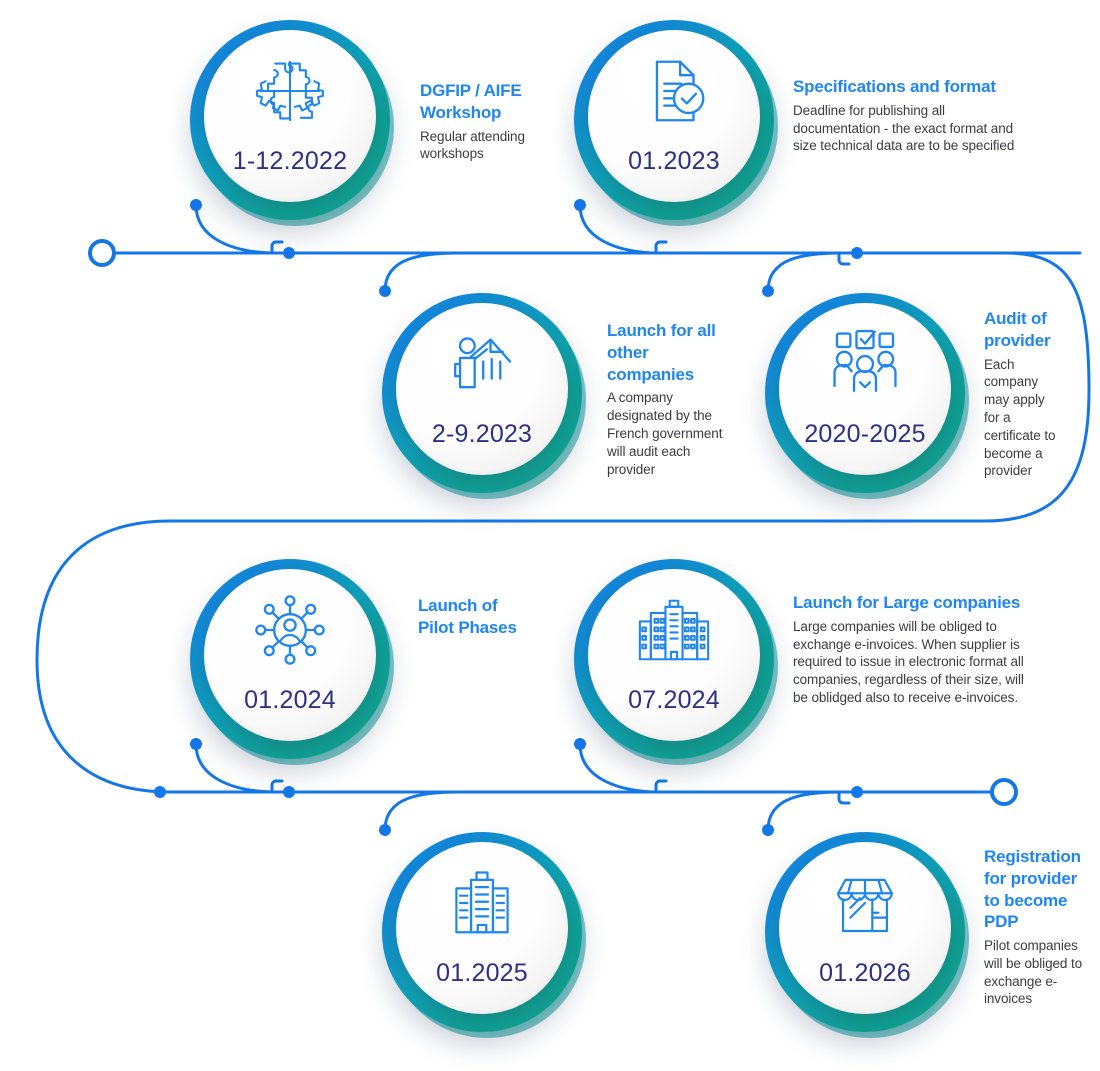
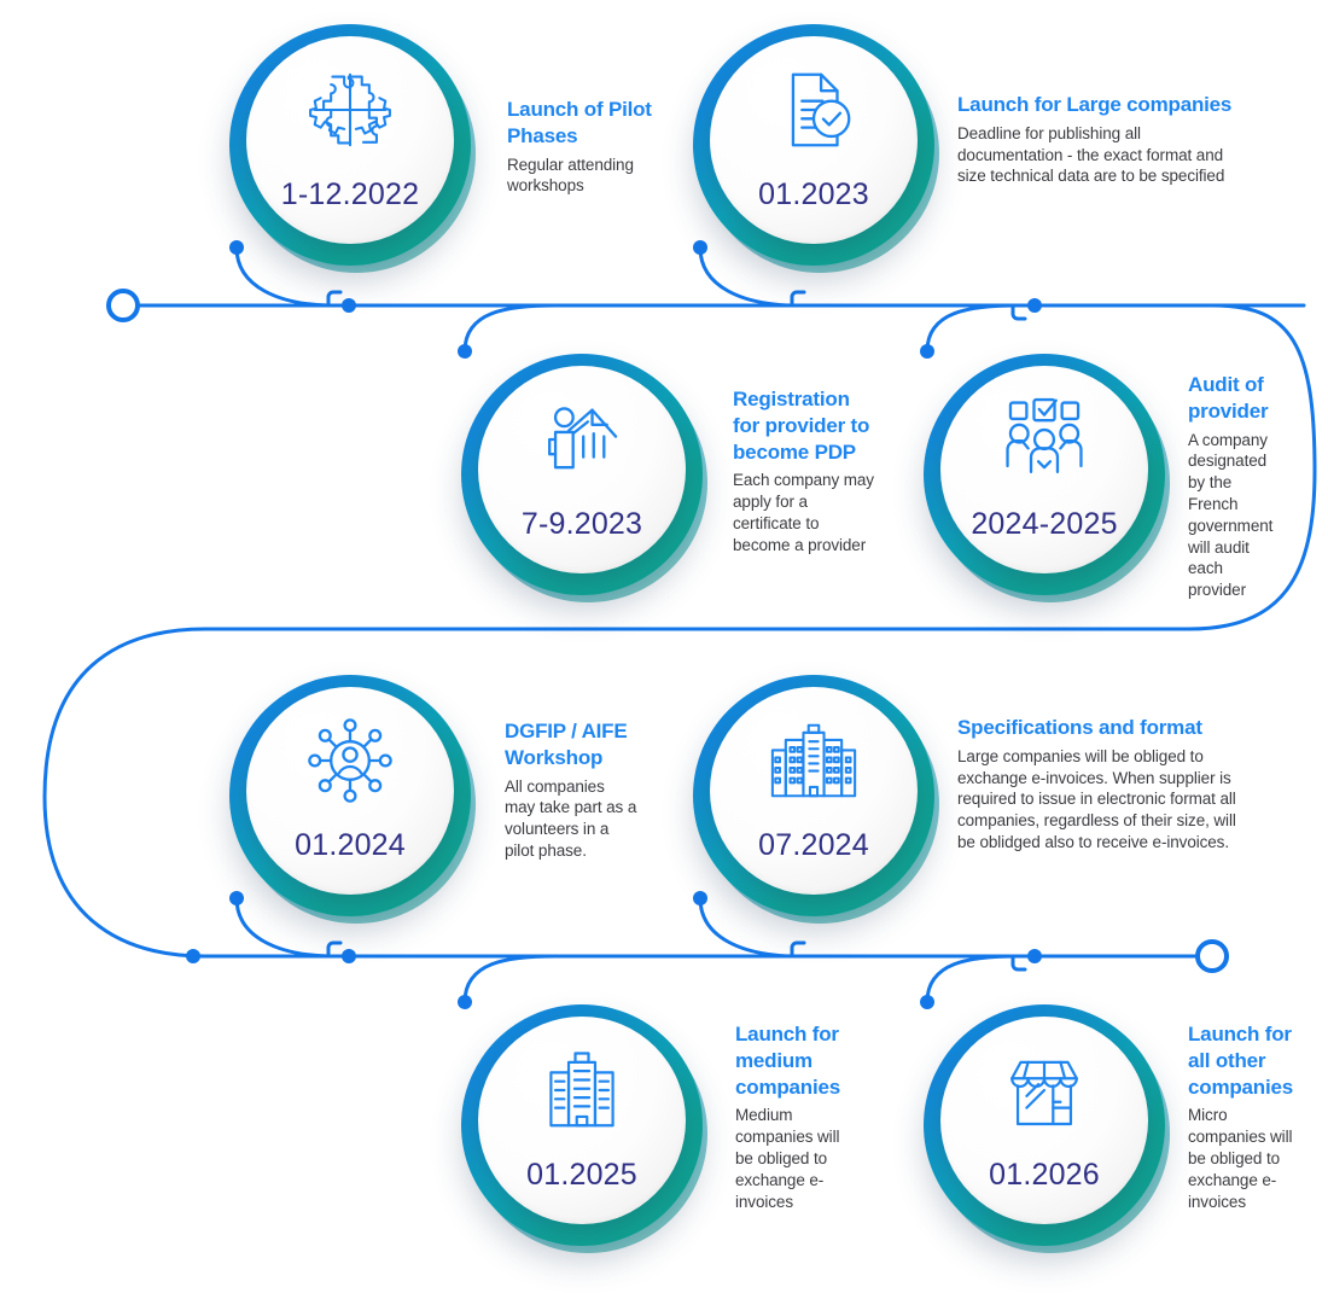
  1-12.2022
- DGFIP / AIFE Workshop
+ Launch of Pilot Phases
  Regular attending workshops
  01.2023
- Specifications and format
+ Launch for Large companies
  Deadline for publishing all documentation - the exact format and size technical data are to be specified
- 2-9.2023
+ 7-9.2023
- Launch for all other companies
+ Registration for provider to become PDP
- A company designated by the French government will audit each provider
+ Each company may apply for a certificate to become a provider
- 2020-2025
+ 2024-2025
  Audit of provider
- Each company may apply for a certificate to become a provider
+ A company designated by the French government will audit each provider
  01.2024
- Launch of Pilot Phases
+ DGFIP / AIFE Workshop
+ All companies may take part as a volunteers in a pilot phase.
  07.2024
- Launch for Large companies
+ Specifications and format
  Large companies will be obliged to exchange e-invoices. When supplier is required to issue in electronic format all companies, regardless of their size, will be oblidged also to receive e-invoices.
  01.2025
+ Launch for medium companies
+ Medium companies will be obliged to exchange e-invoices
  01.2026
- Registration for provider to become PDP
+ Launch for all other companies
- Pilot companies will be obliged to exchange e-invoices
+ Micro companies will be obliged to exchange e-invoices
